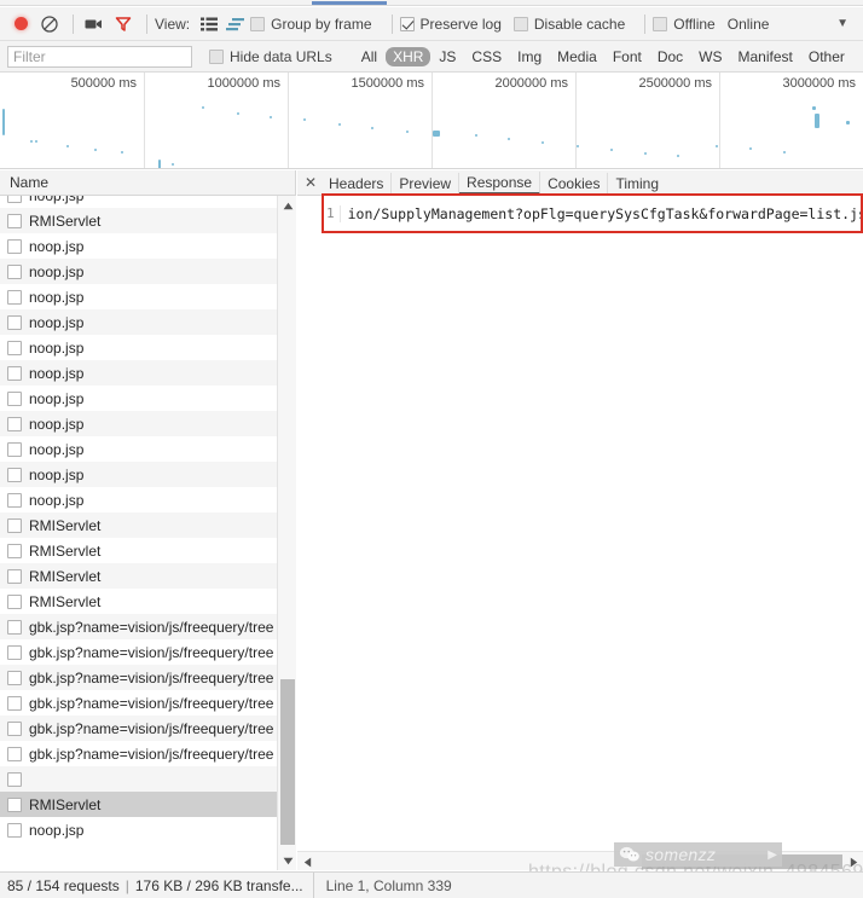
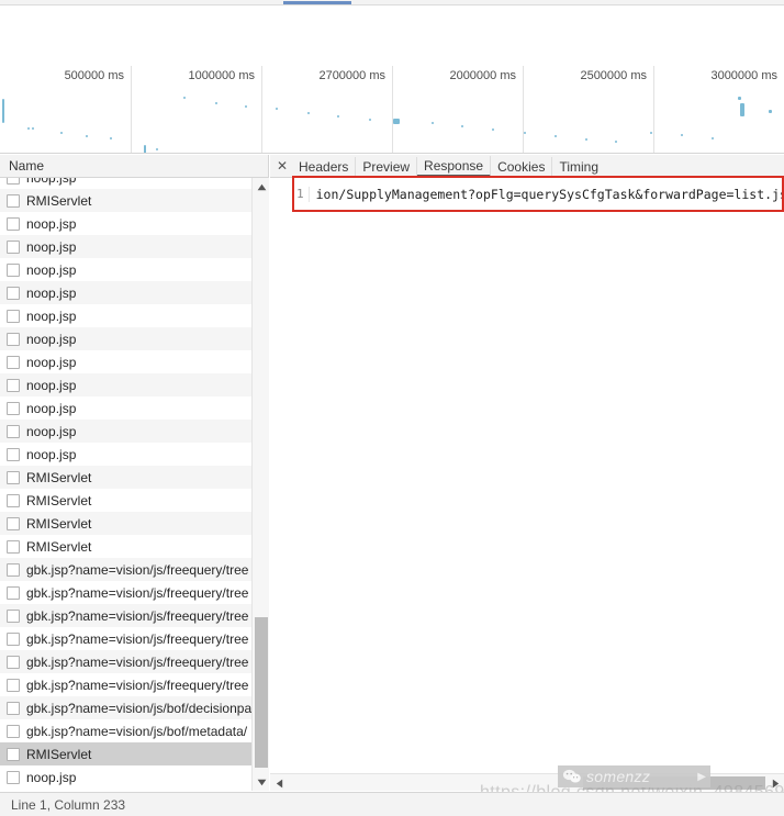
- View:
- Group by frame
- Preserve log
- Disable cache
- Offline
- Online
- ▼
- Filter
- Hide data URLs
- All
- XHR
- JS
- CSS
- Img
- Media
- Font
- Doc
- WS
- Manifest
- Other
  500000 ms
  1000000 ms
- 1500000 ms
+ 2700000 ms
  2000000 ms
  2500000 ms
  3000000 ms
  Name
  noop.jsp
  RMIServlet
  noop.jsp
  noop.jsp
  noop.jsp
  noop.jsp
  noop.jsp
  noop.jsp
  noop.jsp
  noop.jsp
  noop.jsp
  noop.jsp
  noop.jsp
  RMIServlet
  RMIServlet
  RMIServlet
  RMIServlet
  gbk.jsp?name=vision/js/freequery/tree
  gbk.jsp?name=vision/js/freequery/tree
  gbk.jsp?name=vision/js/freequery/tree
  gbk.jsp?name=vision/js/freequery/tree
  gbk.jsp?name=vision/js/freequery/tree
  gbk.jsp?name=vision/js/freequery/tree
+ gbk.jsp?name=vision/js/bof/decisionpa
+ gbk.jsp?name=vision/js/bof/metadata/
  RMIServlet
  noop.jsp
  ✕
  Headers
  Preview
  Response
  Cookies
  Timing
  1
  ion/SupplyManagement?opFlg=querySysCfgTask&forwardPage=list.j
  somenzz
  ▶
- 85 / 154 requests
- |
- 176 KB / 296 KB transfe...
- Line 1, Column 339
+ Line 1, Column 233
